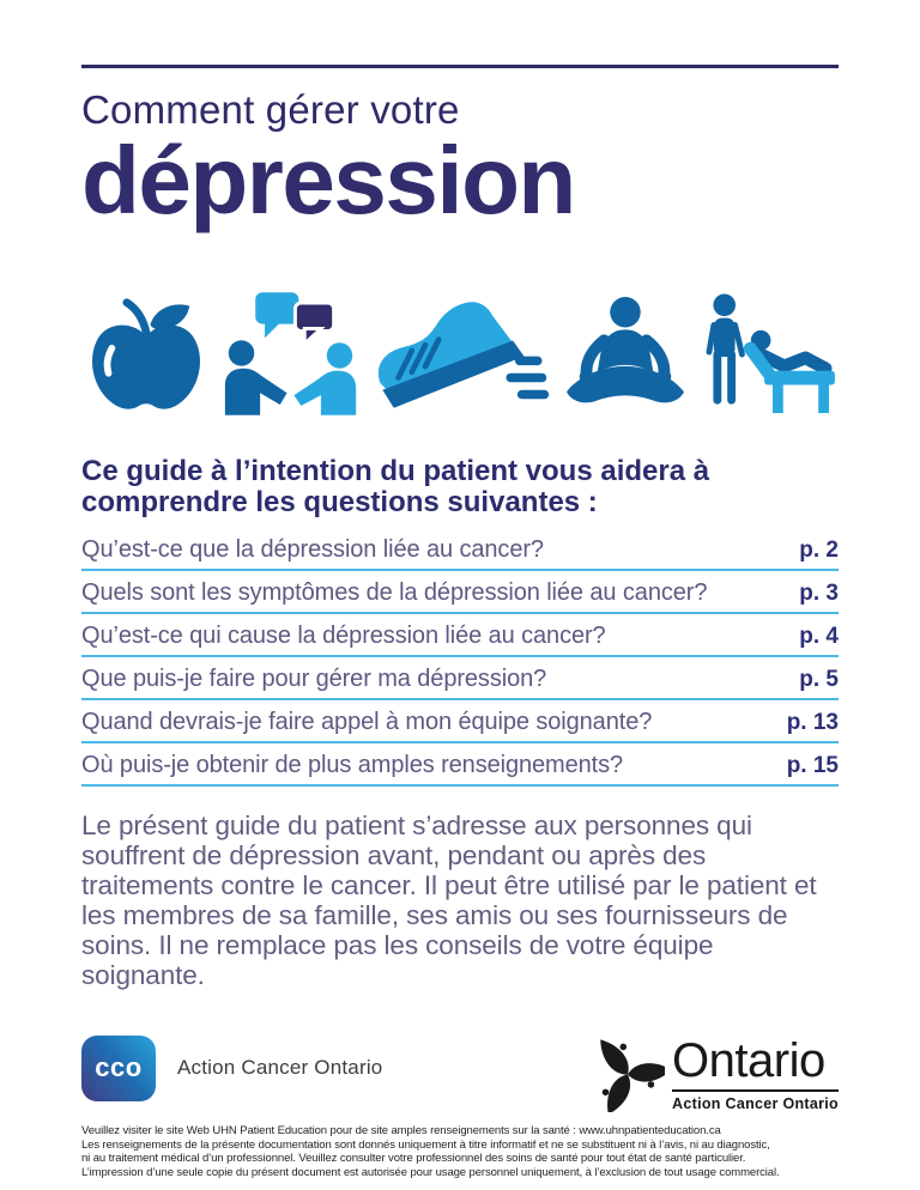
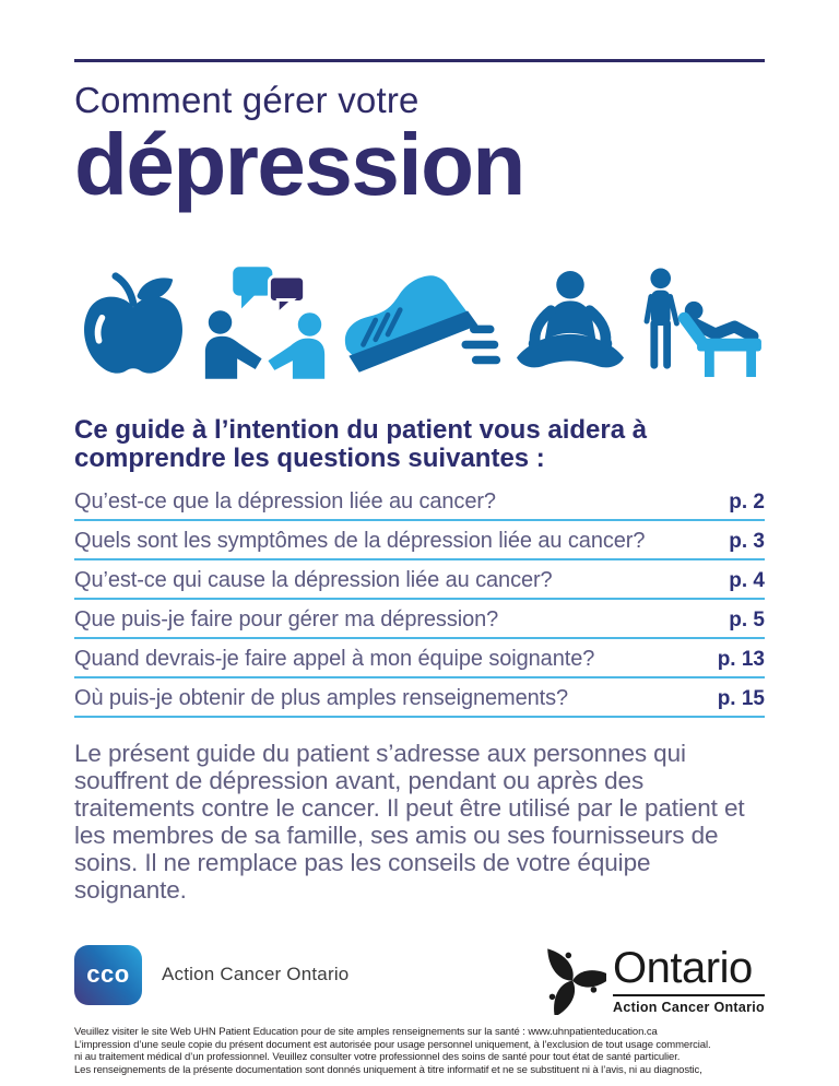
  Comment gérer votre
  dépression
  Ce guide à l’intention du patient vous aidera à comprendre les questions suivantes :
  Qu’est-ce que la dépression liée au cancer?
  p. 2
  Quels sont les symptômes de la dépression liée au cancer?
  p. 3
  Qu’est-ce qui cause la dépression liée au cancer?
  p. 4
  Que puis-je faire pour gérer ma dépression?
  p. 5
  Quand devrais-je faire appel à mon équipe soignante?
  p. 13
  Où puis-je obtenir de plus amples renseignements?
  p. 15
  Le présent guide du patient s’adresse aux personnes qui souffrent de dépression avant, pendant ou après des traitements contre le cancer. Il peut être utilisé par le patient et les membres de sa famille, ses amis ou ses fournisseurs de soins. Il ne remplace pas les conseils de votre équipe soignante.
  cco
  Action Cancer Ontario
  Ontario
  Action Cancer Ontario
  Veuillez visiter le site Web UHN Patient Education pour de site amples renseignements sur la santé : www.uhnpatienteducation.ca
- Les renseignements de la présente documentation sont donnés uniquement à titre informatif et ne se substituent ni à l’avis, ni au diagnostic,
+ L’impression d’une seule copie du présent document est autorisée pour usage personnel uniquement, à l’exclusion de tout usage commercial.
  ni au traitement médical d’un professionnel. Veuillez consulter votre professionnel des soins de santé pour tout état de santé particulier.
- L’impression d’une seule copie du présent document est autorisée pour usage personnel uniquement, à l’exclusion de tout usage commercial.
+ Les renseignements de la présente documentation sont donnés uniquement à titre informatif et ne se substituent ni à l’avis, ni au diagnostic,
